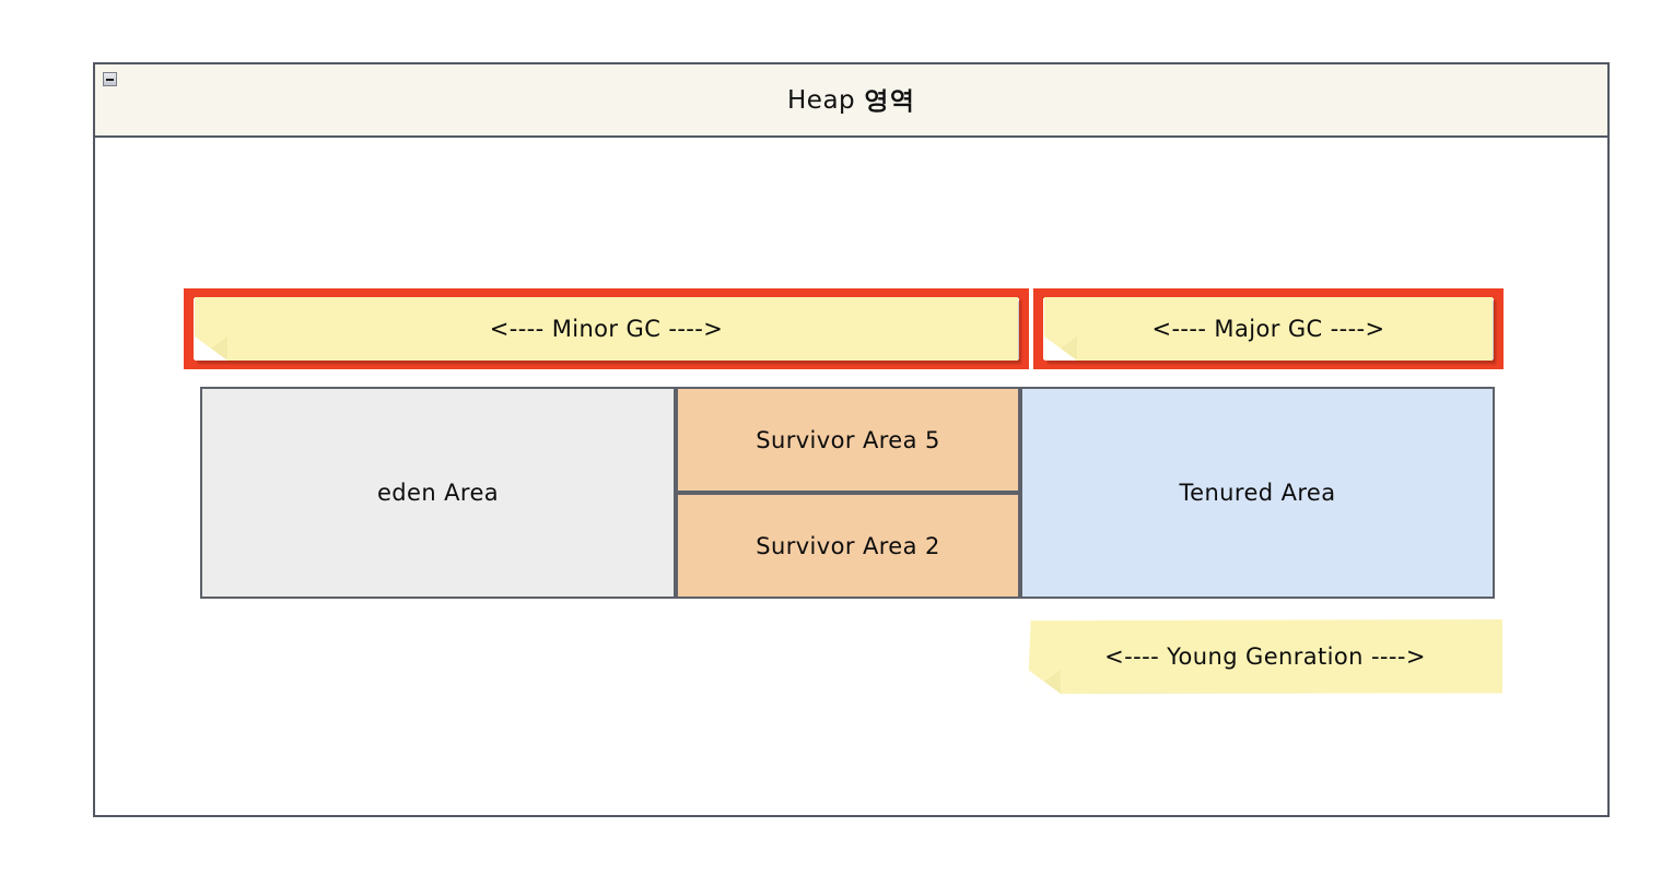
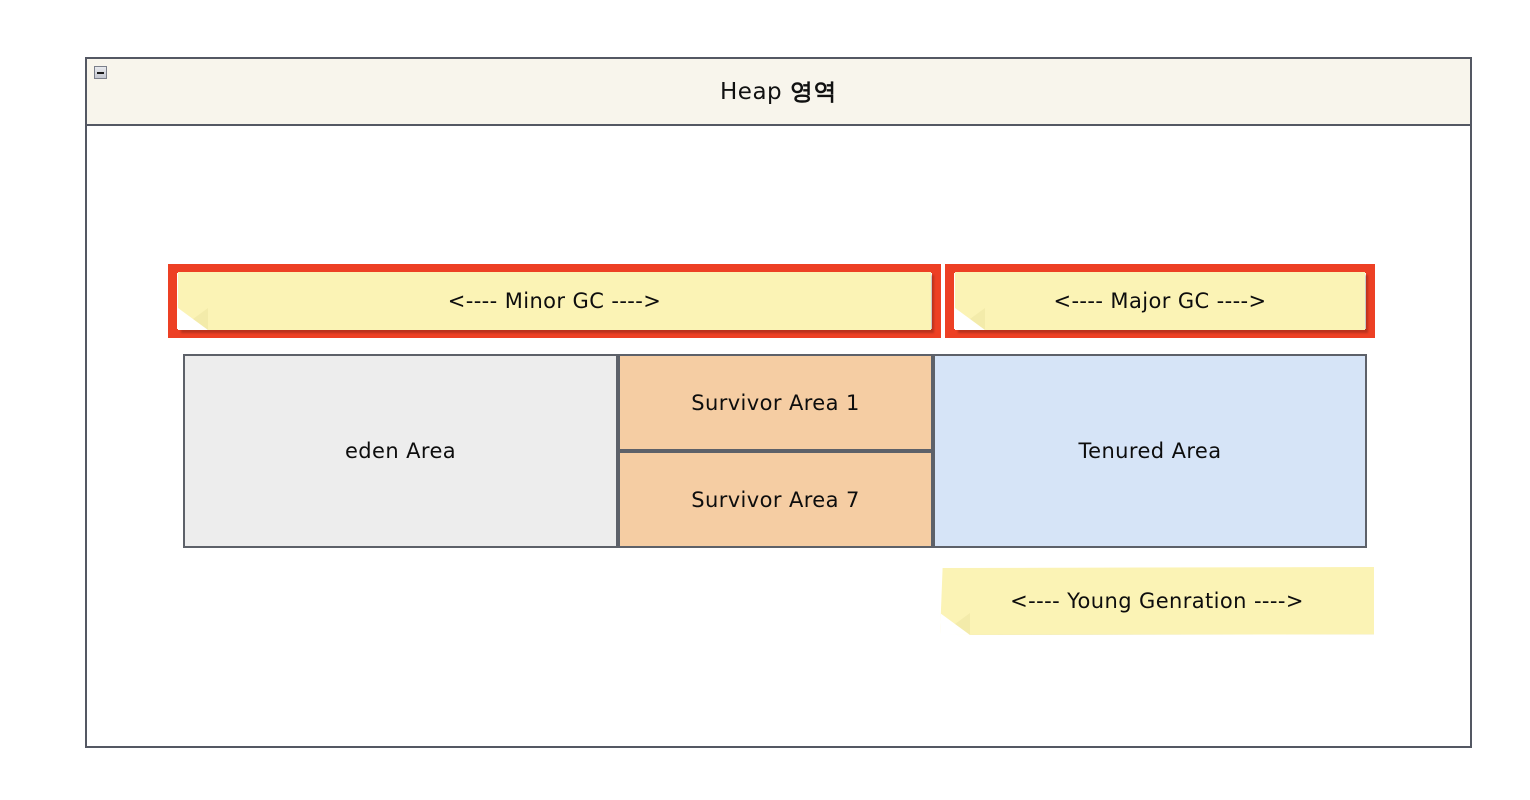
  Heap 영역
  <---- Minor GC ---->
  <---- Major GC ---->
  eden Area
- Survivor Area 5
+ Survivor Area 1
- Survivor Area 2
+ Survivor Area 7
  Tenured Area
  <---- Young Genration ---->
